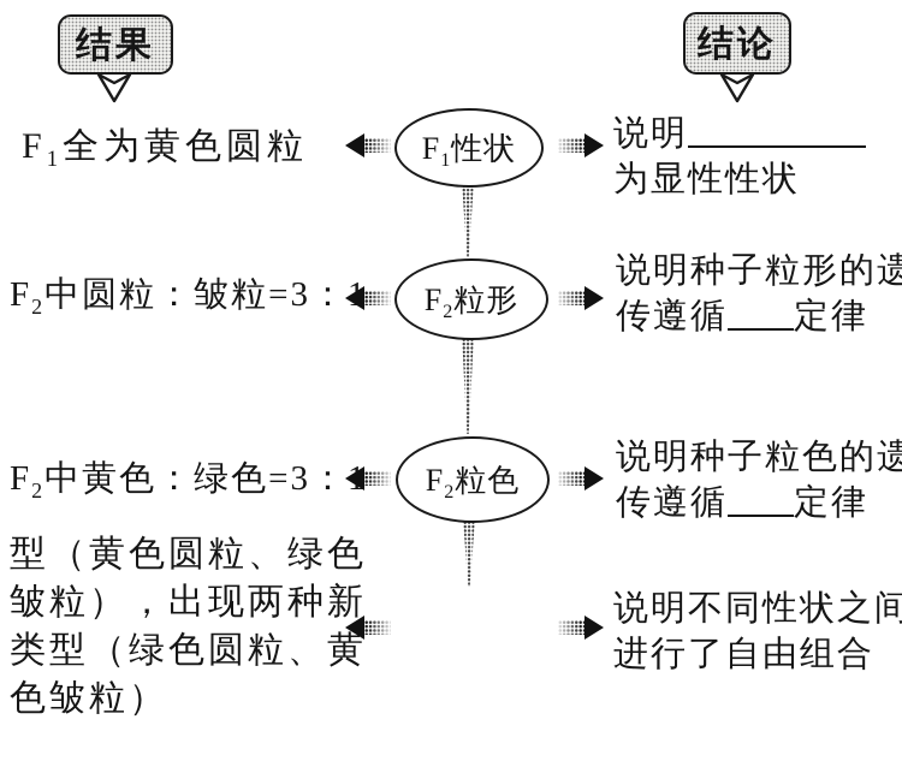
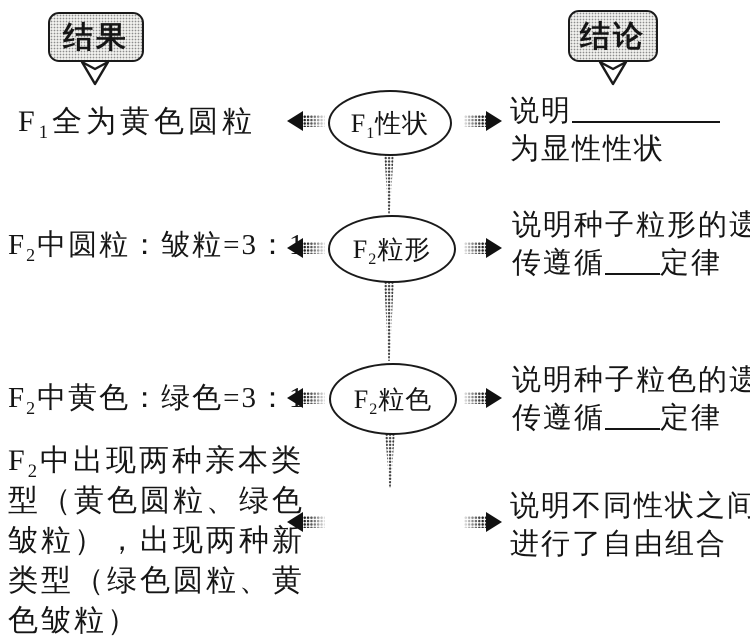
  结果
  结论
  F1全为黄色圆粒
  F1性状
  说明
  为显性性状
  F2中圆粒：皱粒=3：
  F2粒形
  说明种子粒形的遗
  传遵循 定律
  F2中黄色：绿色=3：
  F2粒色
  说明种子粒色的遗
  传遵循 定律
+ F2中出现两种亲本类
  型（黄色圆粒、绿色
  皱粒），出现两种新
  类型（绿色圆粒、黄
  色皱粒）
  说明不同性状之间
  进行了自由组合
